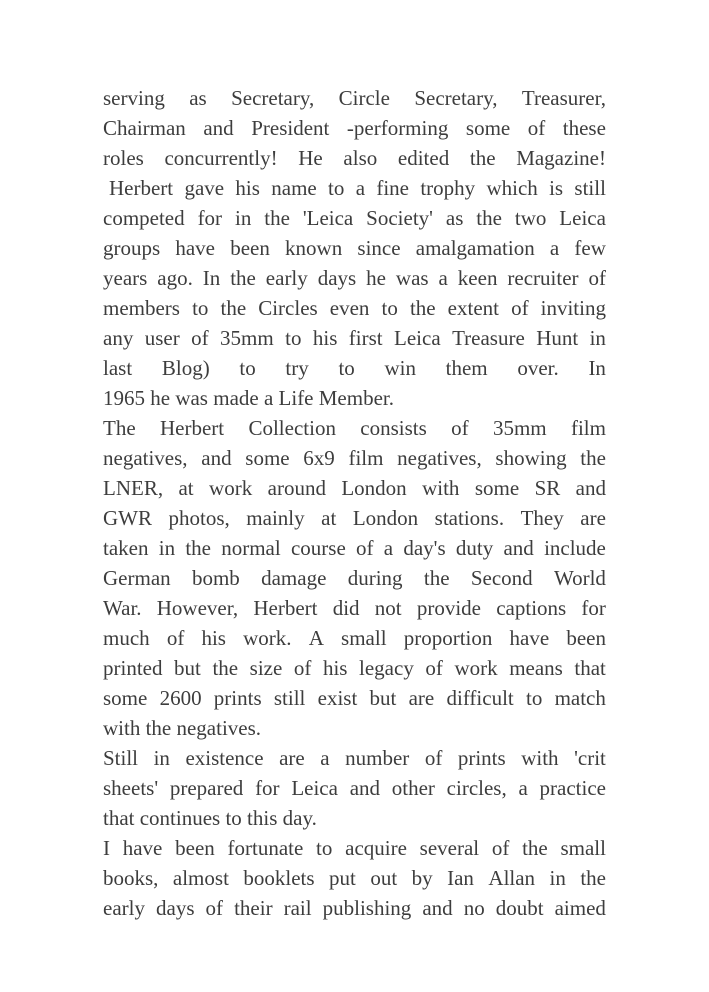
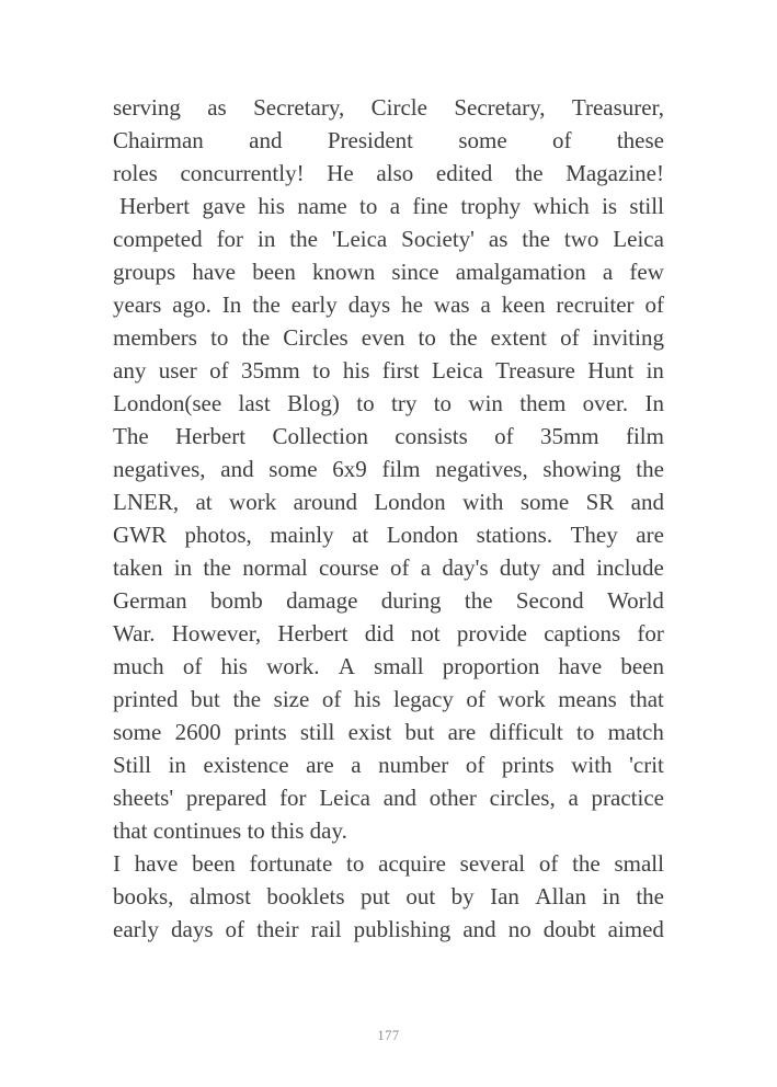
  serving
  as
  Secretary,
  Circle
  Secretary,
  Treasurer,
  Chairman
  and
  President
- -performing
  some
  of
  these
  roles
  concurrently!
  He
  also
  edited
  the
  Magazine!
  Herbert
  gave
  his
  name
  to
  a
  fine
  trophy
  which
  is
  still
  competed
  for
  in
  the
  'Leica
  Society'
  as
  the
  two
  Leica
  groups
  have
  been
  known
  since
  amalgamation
  a
  few
  years
  ago.
  In
  the
  early
  days
  he
  was
  a
  keen
  recruiter
  of
  members
  to
  the
  Circles
  even
  to
  the
  extent
  of
  inviting
  any
  user
  of
  35mm
  to
  his
  first
  Leica
  Treasure
  Hunt
  in
+ London(see
  last
  Blog)
  to
  try
  to
  win
  them
  over.
  In
- 1965 he was made a Life Member.
  The
  Herbert
  Collection
  consists
  of
  35mm
  film
  negatives,
  and
  some
  6x9
  film
  negatives,
  showing
  the
  LNER,
  at
  work
  around
  London
  with
  some
  SR
  and
  GWR
  photos,
  mainly
  at
  London
  stations.
  They
  are
  taken
  in
  the
  normal
  course
  of
  a
  day's
  duty
  and
  include
  German
  bomb
  damage
  during
  the
  Second
  World
  War.
  However,
  Herbert
  did
  not
  provide
  captions
  for
  much
  of
  his
  work.
  A
  small
  proportion
  have
  been
  printed
  but
  the
  size
  of
  his
  legacy
  of
  work
  means
  that
  some
  2600
  prints
  still
  exist
  but
  are
  difficult
  to
  match
- with the negatives.
  Still
  in
  existence
  are
  a
  number
  of
  prints
  with
  'crit
  sheets'
  prepared
  for
  Leica
  and
  other
  circles,
  a
  practice
  that continues to this day.
  I
  have
  been
  fortunate
  to
  acquire
  several
  of
  the
  small
  books,
  almost
  booklets
  put
  out
  by
  Ian
  Allan
  in
  the
  early
  days
  of
  their
  rail
  publishing
  and
  no
  doubt
  aimed
+ 177
